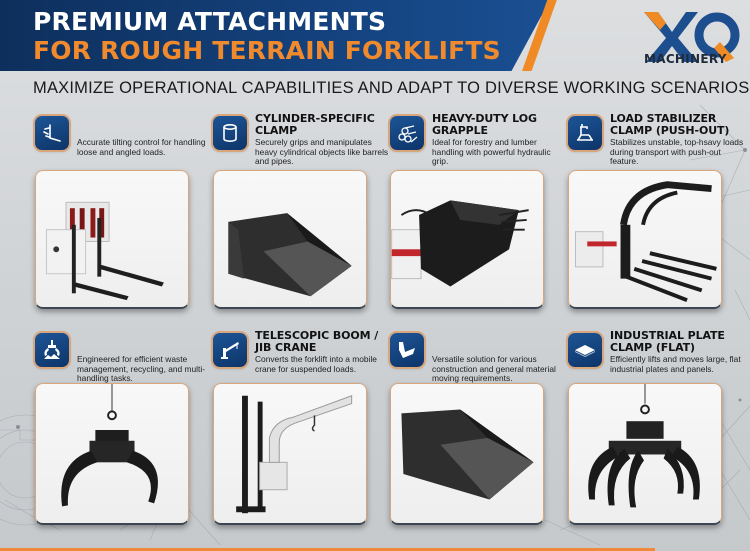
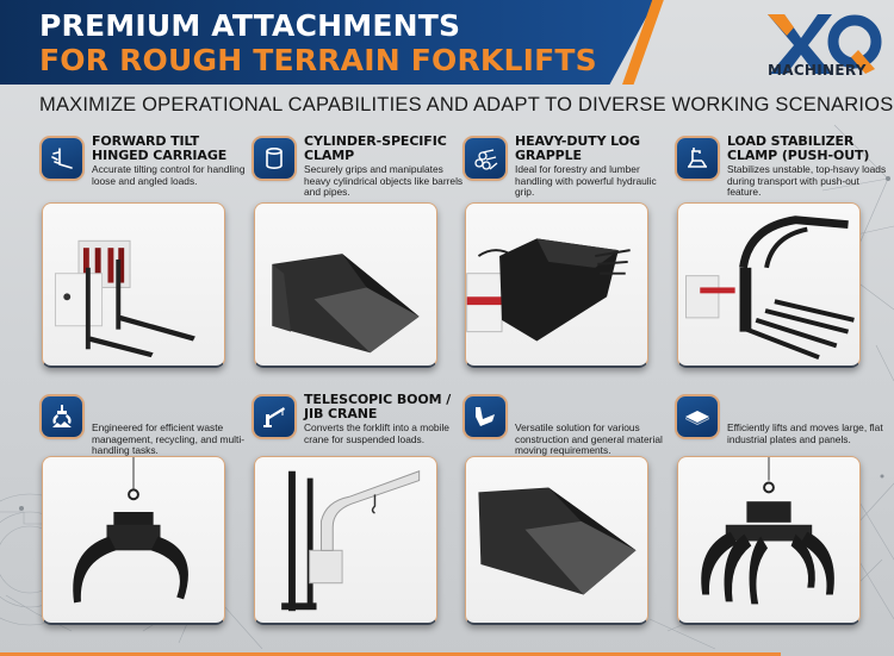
  PREMIUM ATTACHMENTS
  FOR ROUGH TERRAIN FORKLIFTS
  MAXIMIZE OPERATIONAL CAPABILITIES AND ADAPT TO DIVERSE WORKING SCENARIOS
  MACHINERY
+ FORWARD TILT HINGED CARRIAGE
  Accurate tilting control for handling loose and angled loads.
  CYLINDER-SPECIFIC CLAMP
  Securely grips and manipulates heavy cylindrical objects like barrels and pipes.
  HEAVY-DUTY LOG GRAPPLE
  Ideal for forestry and lumber handling with powerful hydraulic grip.
  LOAD STABILIZER CLAMP (PUSH-OUT)
  Stabilizes unstable, top-hsavy loads during transport with push-out feature.
  Engineered for efficient waste management, recycling, and multi-handling tasks.
  TELESCOPIC BOOM / JIB CRANE
  Converts the forklift into a mobile crane for suspended loads.
  Versatile solution for various construction and general material moving requirements.
- INDUSTRIAL PLATE CLAMP (FLAT)
  Efficiently lifts and moves large, flat industrial plates and panels.
